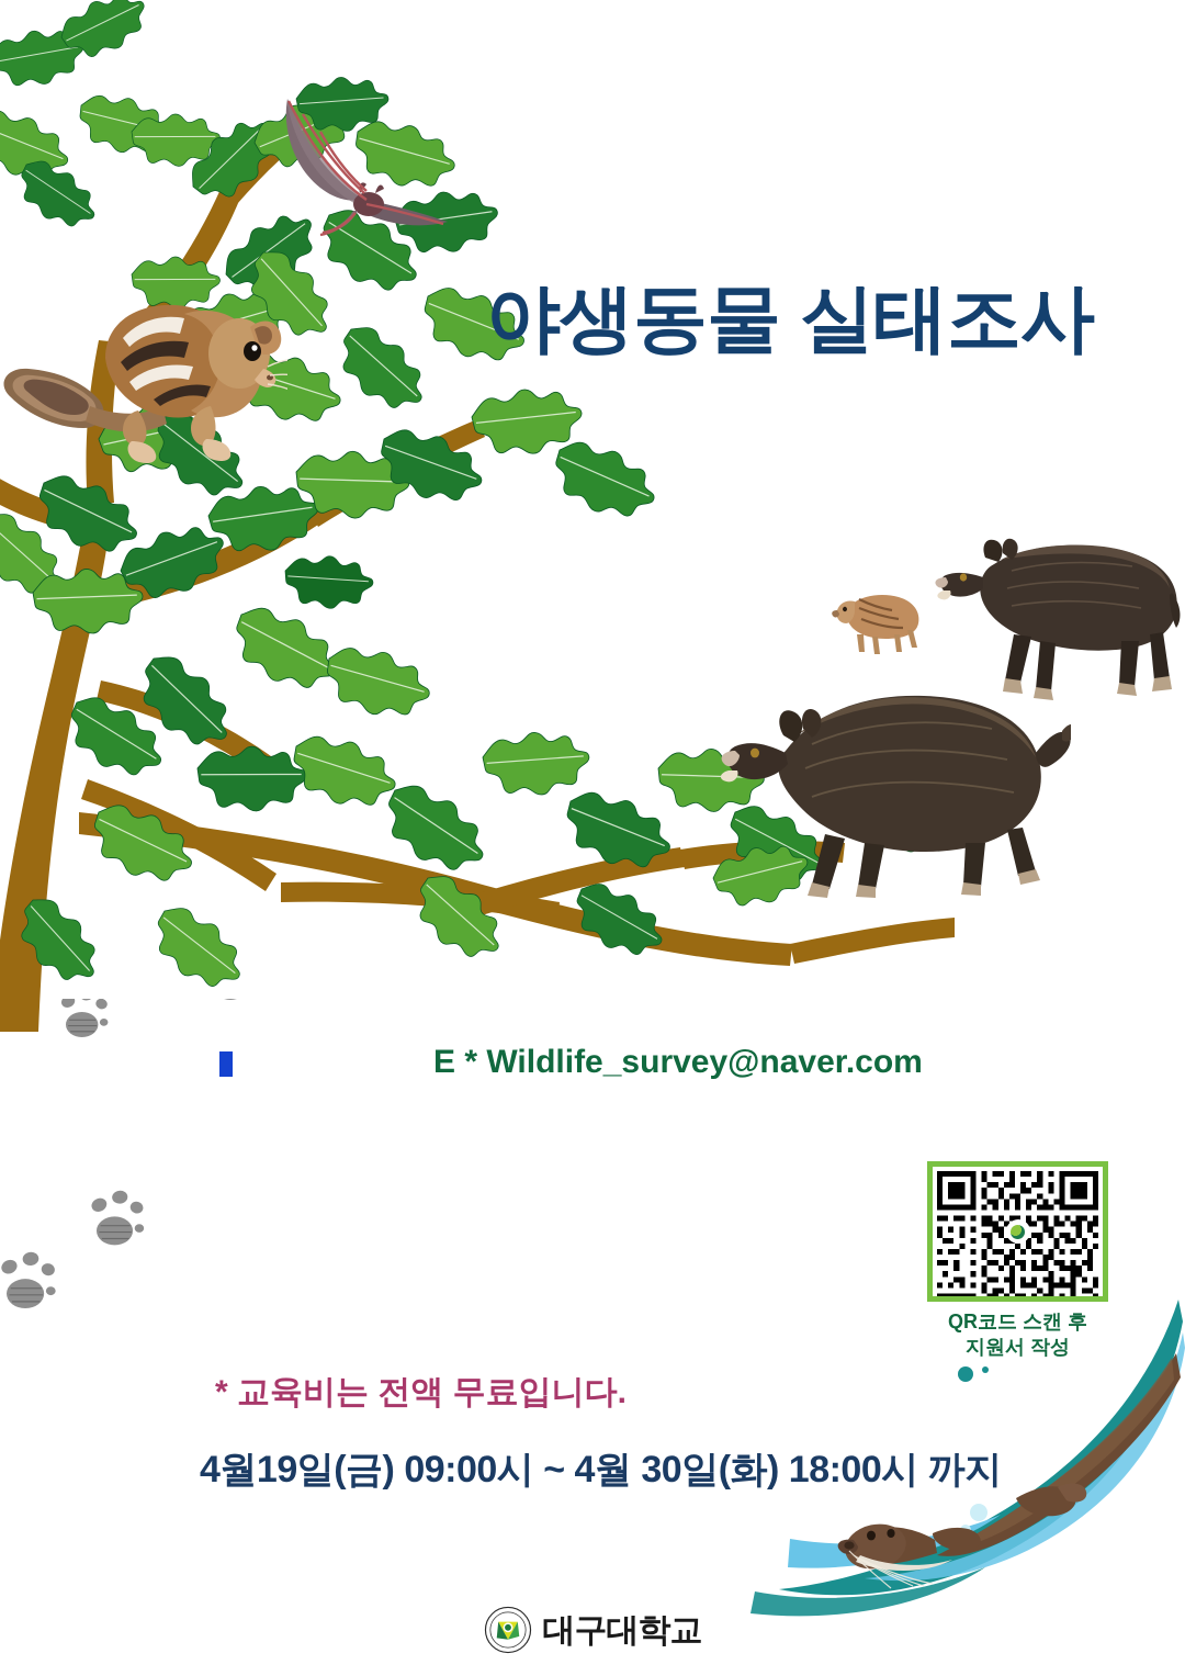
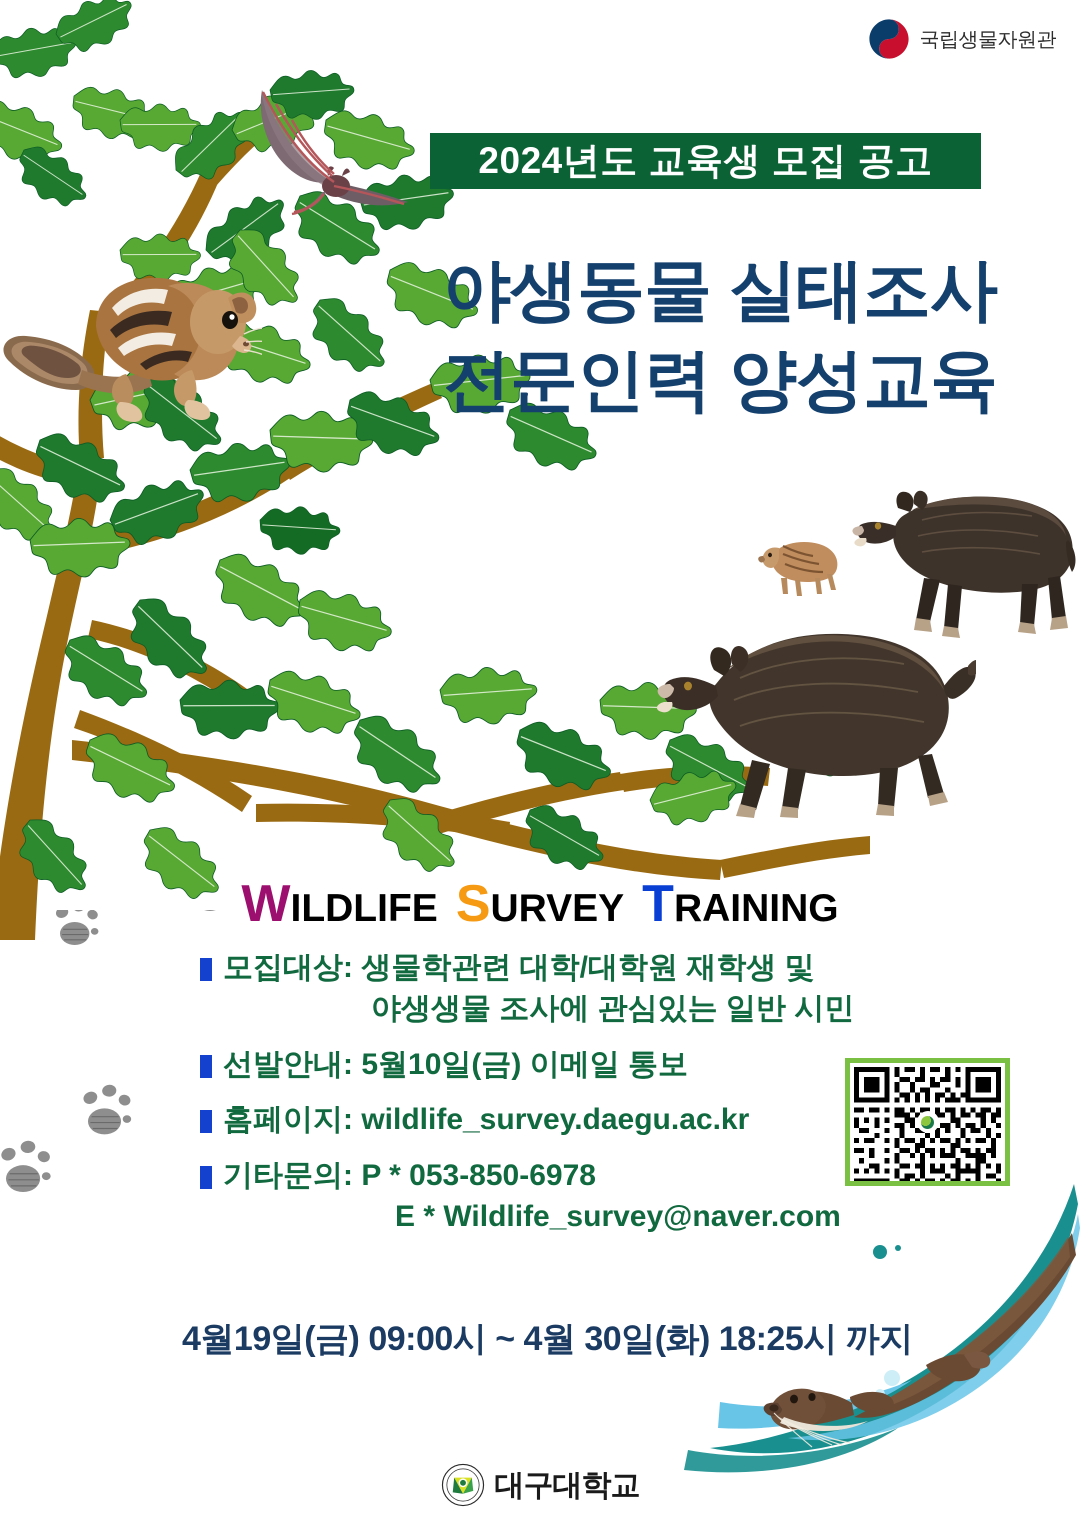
+ 국립생물자원관
+ 2024년도 교육생 모집 공고
  야생동물 실태조사
+ 전문인력 양성교육
+ WILDLIFE SURVEY TRAINING
+ 모집대상: 생물학관련 대학/대학원 재학생 및
+ 야생생물 조사에 관심있는 일반 시민
+ 선발안내: 5월10일(금) 이메일 통보
+ 홈페이지: wildlife_survey.daegu.ac.kr
+ 기타문의: P * 053-850-6978
  E * Wildlife_survey@naver.com
- * 교육비는 전액 무료입니다.
- 4월19일(금) 09:00시 ~ 4월 30일(화) 18:00시 까지
+ 4월19일(금) 09:00시 ~ 4월 30일(화) 18:25시 까지
- QR코드 스캔 후
- 지원서 작성
  대구대학교
